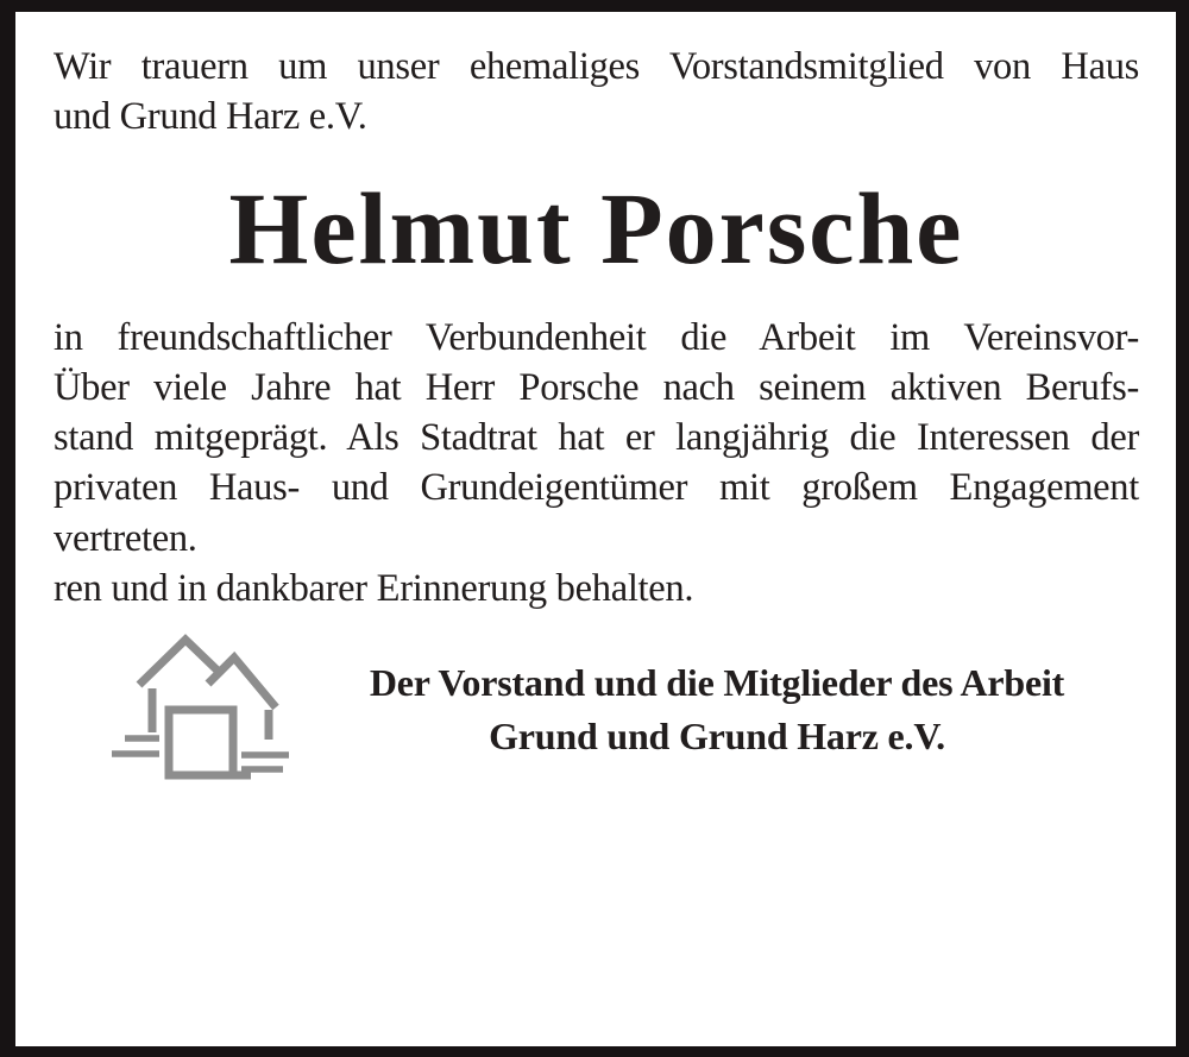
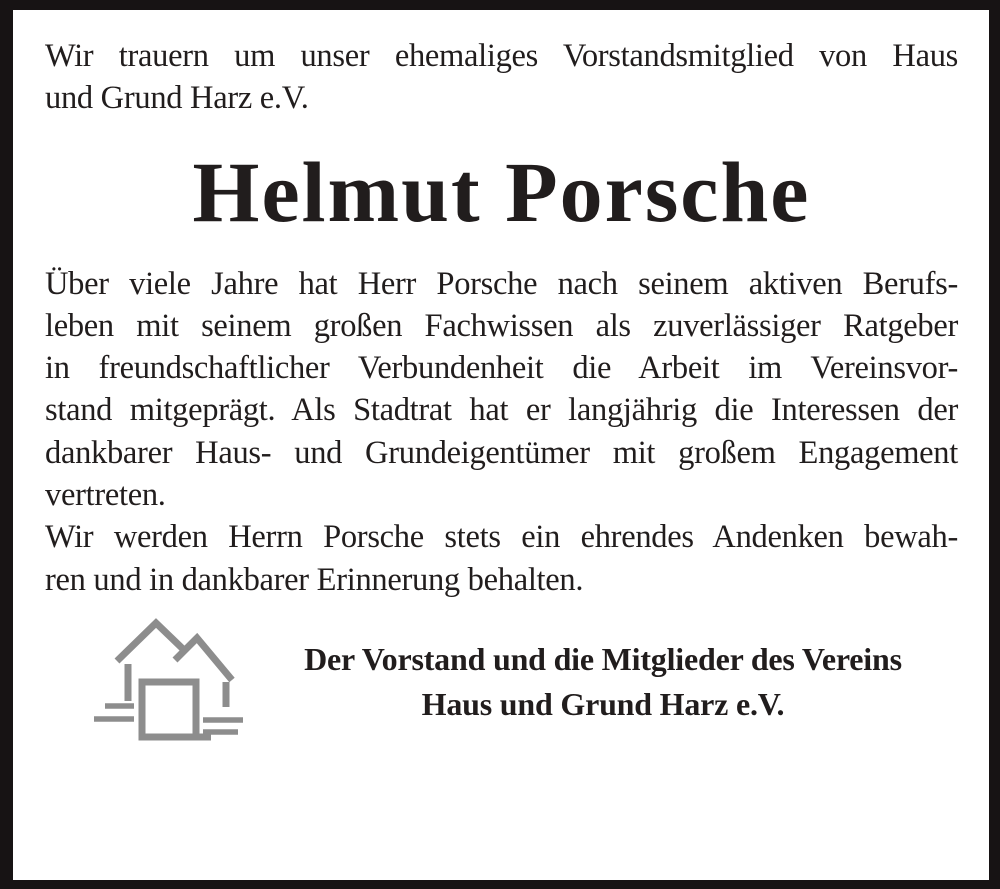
  Wir trauern um unser ehemaliges Vorstandsmitglied von Haus
  und Grund Harz e.V.
  Helmut Porsche
- in freundschaftlicher Verbundenheit die Arbeit im Vereinsvor-
+ Über viele Jahre hat Herr Porsche nach seinem aktiven Berufs-
+ leben mit seinem großen Fachwissen als zuverlässiger Ratgeber
- Über viele Jahre hat Herr Porsche nach seinem aktiven Berufs-
+ in freundschaftlicher Verbundenheit die Arbeit im Vereinsvor-
  stand mitgeprägt. Als Stadtrat hat er langjährig die Interessen der
- privaten Haus- und Grundeigentümer mit großem Engagement
+ dankbarer Haus- und Grundeigentümer mit großem Engagement
  vertreten.
+ Wir werden Herrn Porsche stets ein ehrendes Andenken bewah-
  ren und in dankbarer Erinnerung behalten.
- Der Vorstand und die Mitglieder des Arbeit
+ Der Vorstand und die Mitglieder des Vereins
- Grund und Grund Harz e.V.
+ Haus und Grund Harz e.V.
